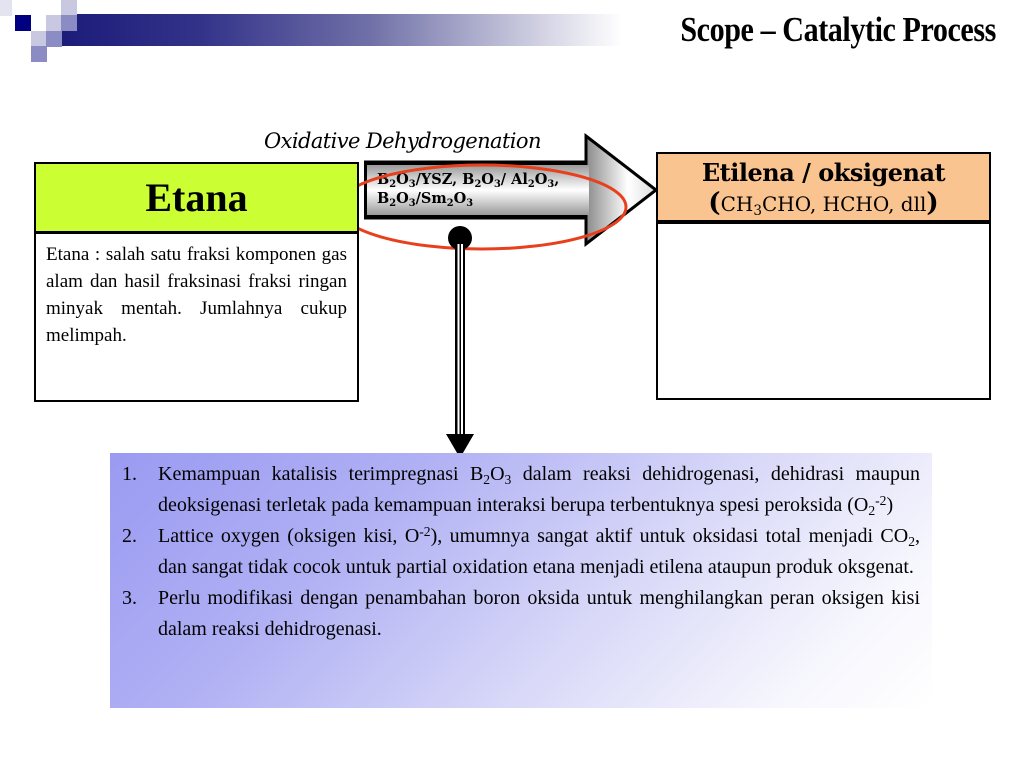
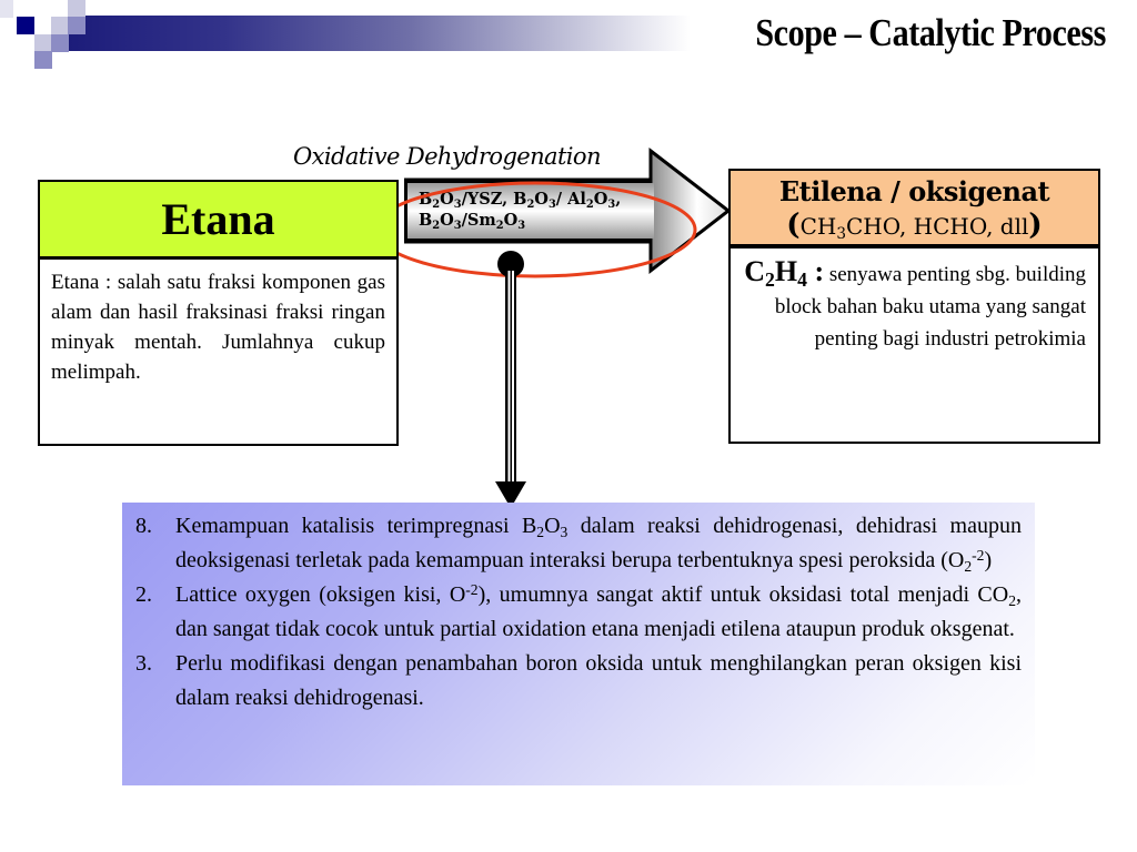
  Scope – Catalytic Process
  Oxidative Dehydrogenation
  B2O3/YSZ, B2O3/ Al2O3,
  B2O3/Sm2O3
  Etana
  Etana : salah satu fraksi komponen gas alam dan hasil fraksinasi fraksi ringan minyak mentah. Jumlahnya cukup melimpah.
  Etilena / oksigenat
  (CH3CHO, HCHO, dll)
+ C2H4 : senyawa penting sbg. building block bahan baku utama yang sangat penting bagi industri petrokimia
- 1.
+ 8.
  Kemampuan katalisis terimpregnasi B2O3 dalam reaksi dehidrogenasi, dehidrasi maupun deoksigenasi terletak pada kemampuan interaksi berupa terbentuknya spesi peroksida (O2-2)
  2.
  Lattice oxygen (oksigen kisi, O-2), umumnya sangat aktif untuk oksidasi total menjadi CO2, dan sangat tidak cocok untuk partial oxidation etana menjadi etilena ataupun produk oksgenat.
  3.
  Perlu modifikasi dengan penambahan boron oksida untuk menghilangkan peran oksigen kisi dalam reaksi dehidrogenasi.
